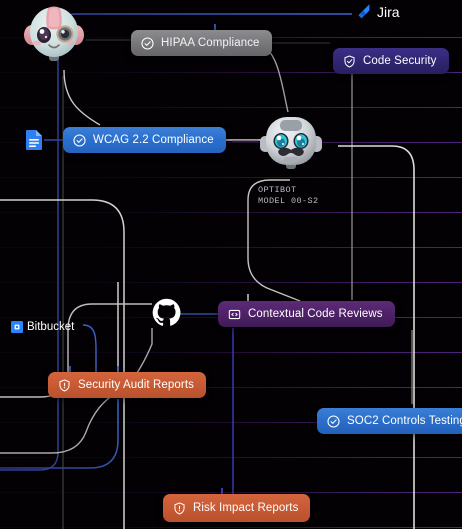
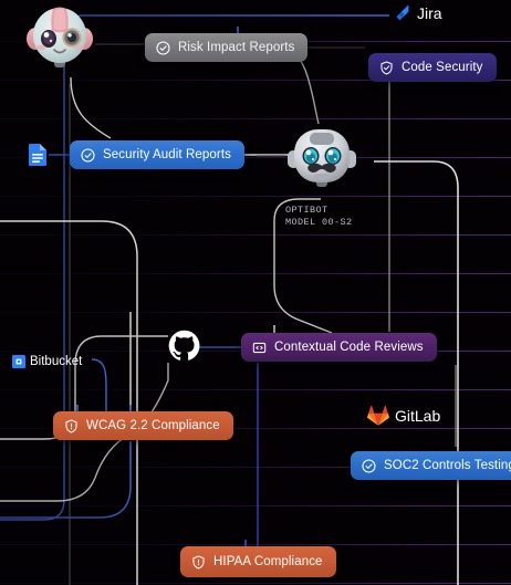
  OPTIBOT MODEL 00-S2
  Jira
  Bitbucket
+ GitLab
- HIPAA Compliance
+ Risk Impact Reports
  Code Security
- WCAG 2.2 Compliance
+ Security Audit Reports
  Contextual Code Reviews
- Security Audit Reports
+ WCAG 2.2 Compliance
  SOC2 Controls Testin
- Risk Impact Reports
+ HIPAA Compliance
